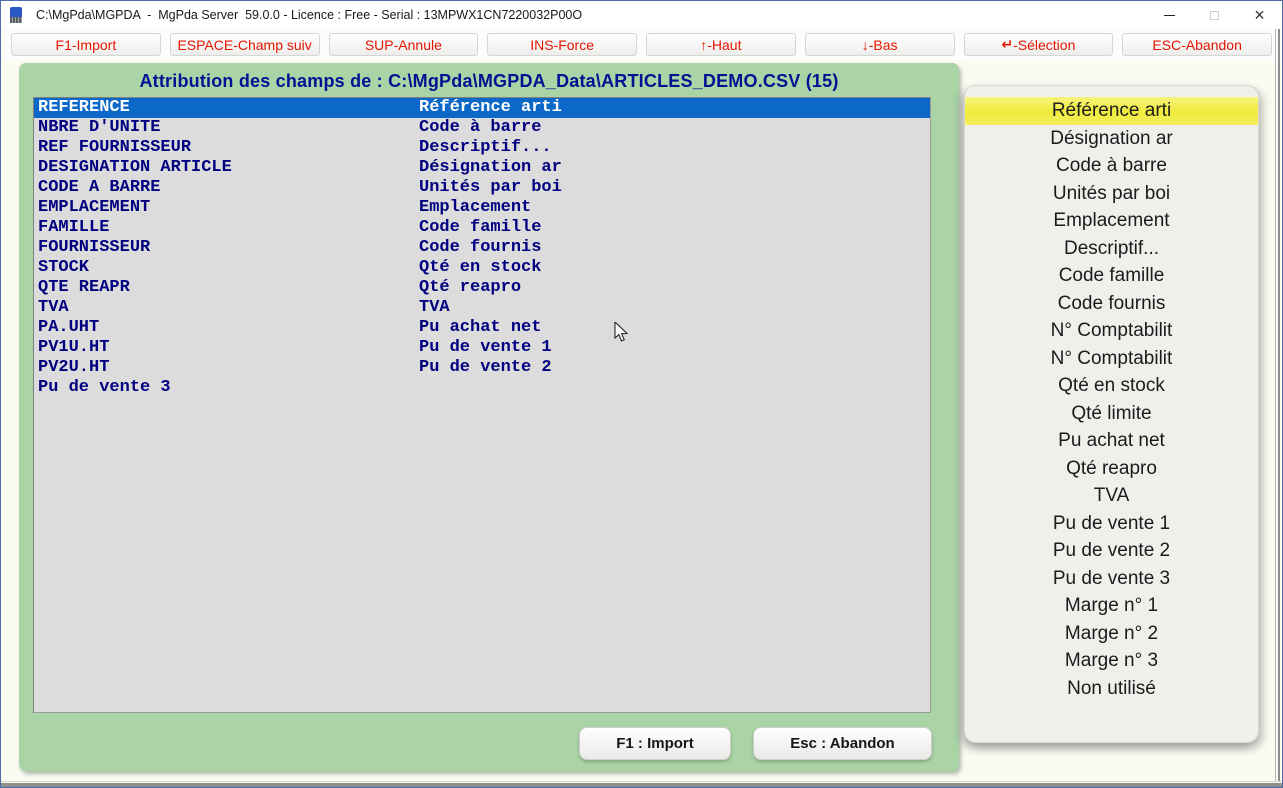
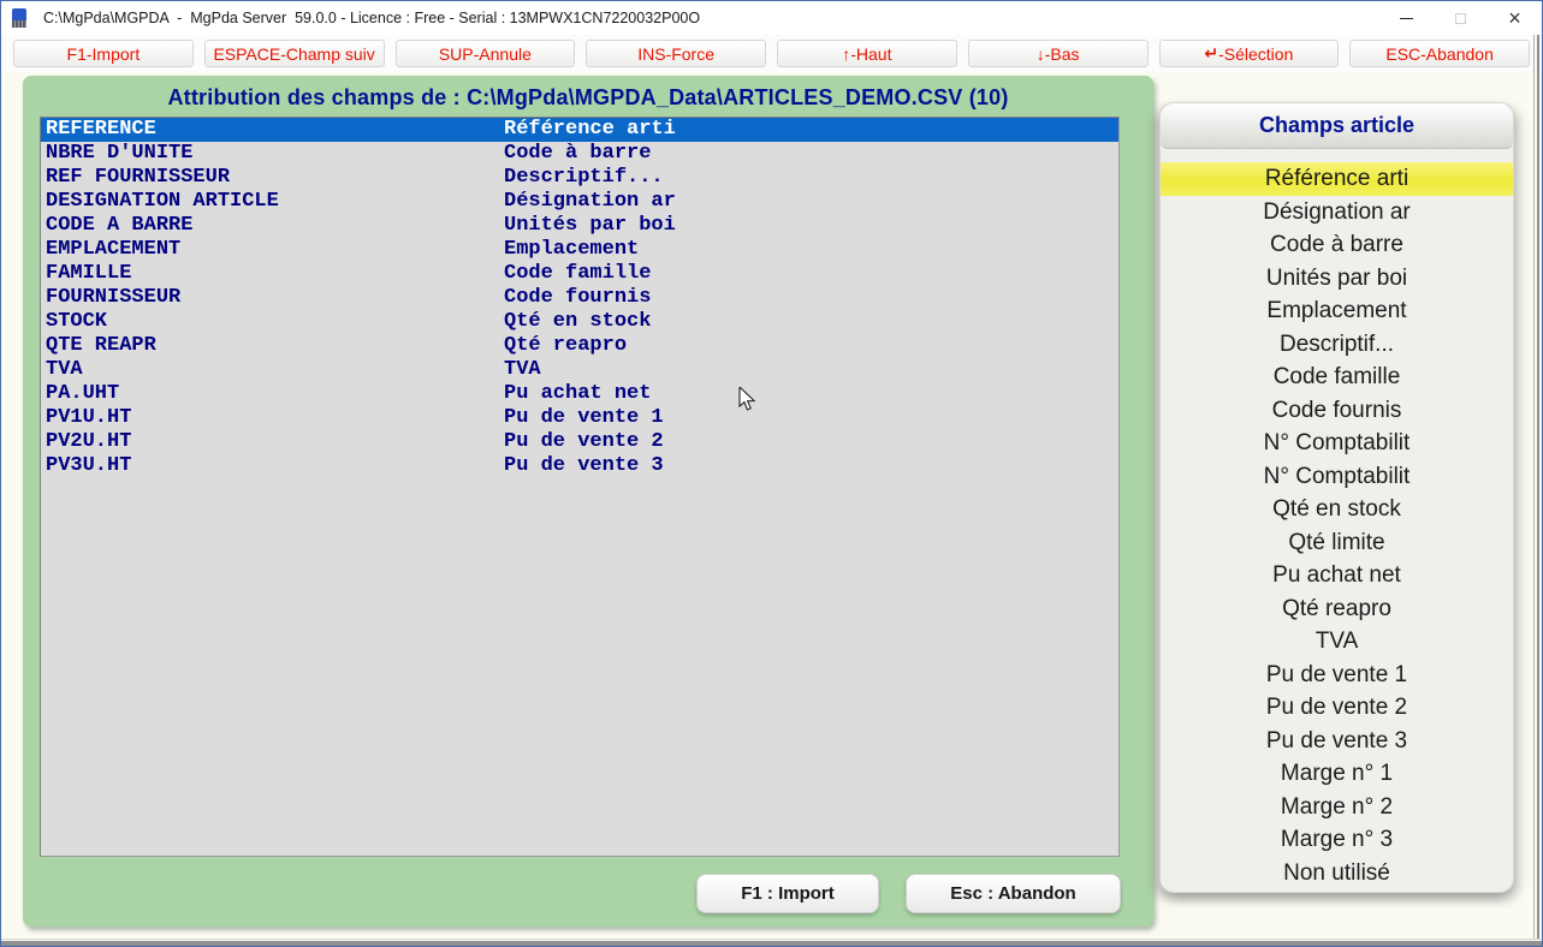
  C:\MgPda\MGPDA - MgPda Server 59.0.0 - Licence : Free - Serial : 13MPWX1CN7220032P00O
  ×
  F1-Import
  ESPACE-Champ suiv
  SUP-Annule
  INS-Force
  ↑
  -Haut
  ↓
  -Bas
  ↵
  -Sélection
  ESC-Abandon
- Attribution des champs de : C:\MgPda\MGPDA_Data\ARTICLES_DEMO.CSV (15)
+ Attribution des champs de : C:\MgPda\MGPDA_Data\ARTICLES_DEMO.CSV (10)
  REFERENCE
  Référence arti
  NBRE D'UNITE
  Code à barre
  REF FOURNISSEUR
  Descriptif...
  DESIGNATION ARTICLE
  Désignation ar
  CODE A BARRE
  Unités par boi
  EMPLACEMENT
  Emplacement
  FAMILLE
  Code famille
  FOURNISSEUR
  Code fournis
  STOCK
  Qté en stock
  QTE REAPR
  Qté reapro
  TVA
  TVA
  PA.UHT
  Pu achat net
  PV1U.HT
  Pu de vente 1
  PV2U.HT
  Pu de vente 2
+ PV3U.HT
  Pu de vente 3
  F1 : Import
  Esc : Abandon
+ Champs article
  Référence arti
  Désignation ar
  Code à barre
  Unités par boi
  Emplacement
  Descriptif...
  Code famille
  Code fournis
  N° Comptabilit
  N° Comptabilit
  Qté en stock
  Qté limite
  Pu achat net
  Qté reapro
  TVA
  Pu de vente 1
  Pu de vente 2
  Pu de vente 3
  Marge n° 1
  Marge n° 2
  Marge n° 3
  Non utilisé
